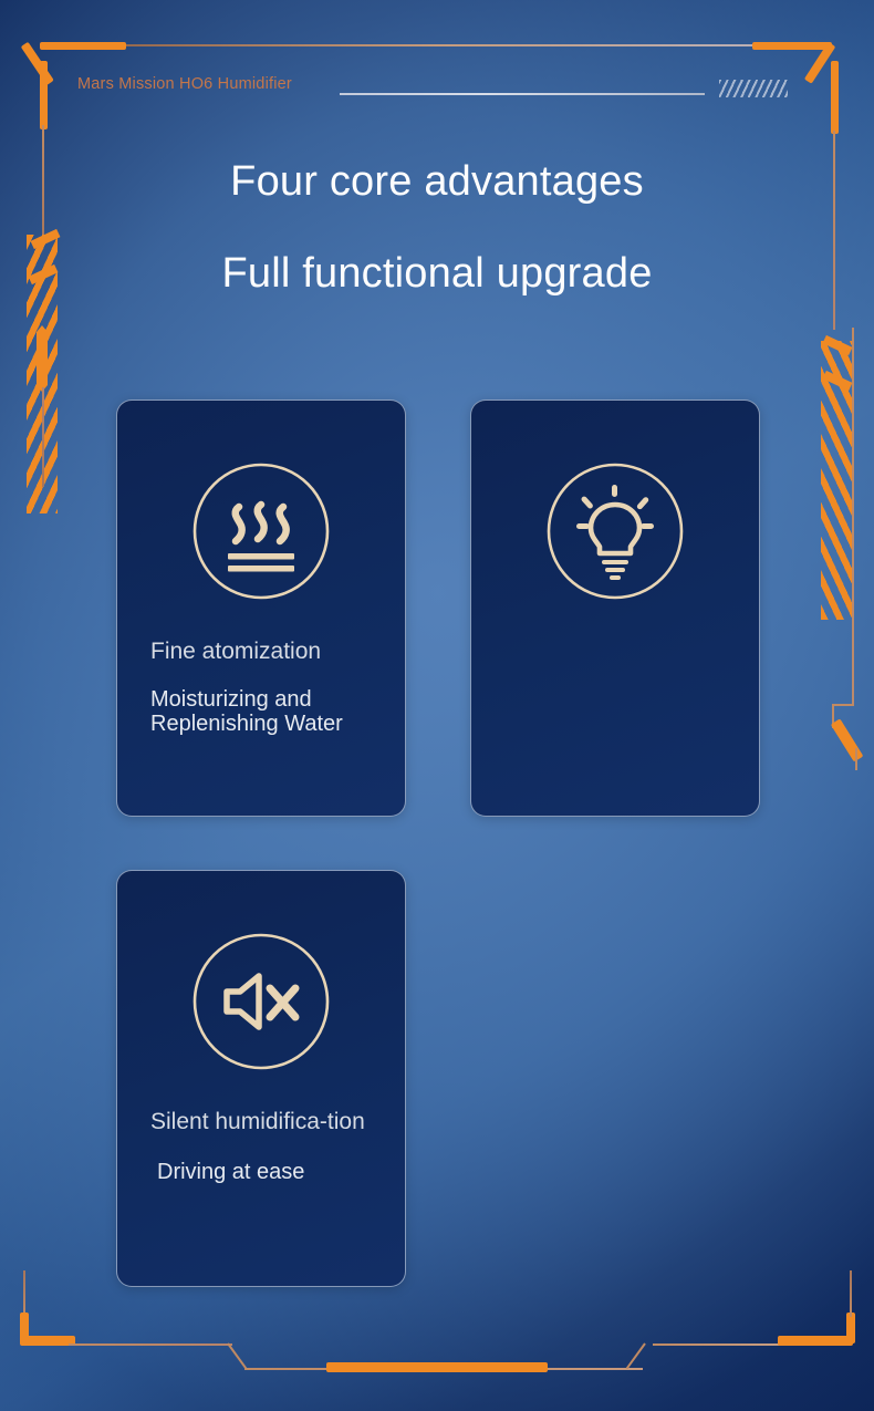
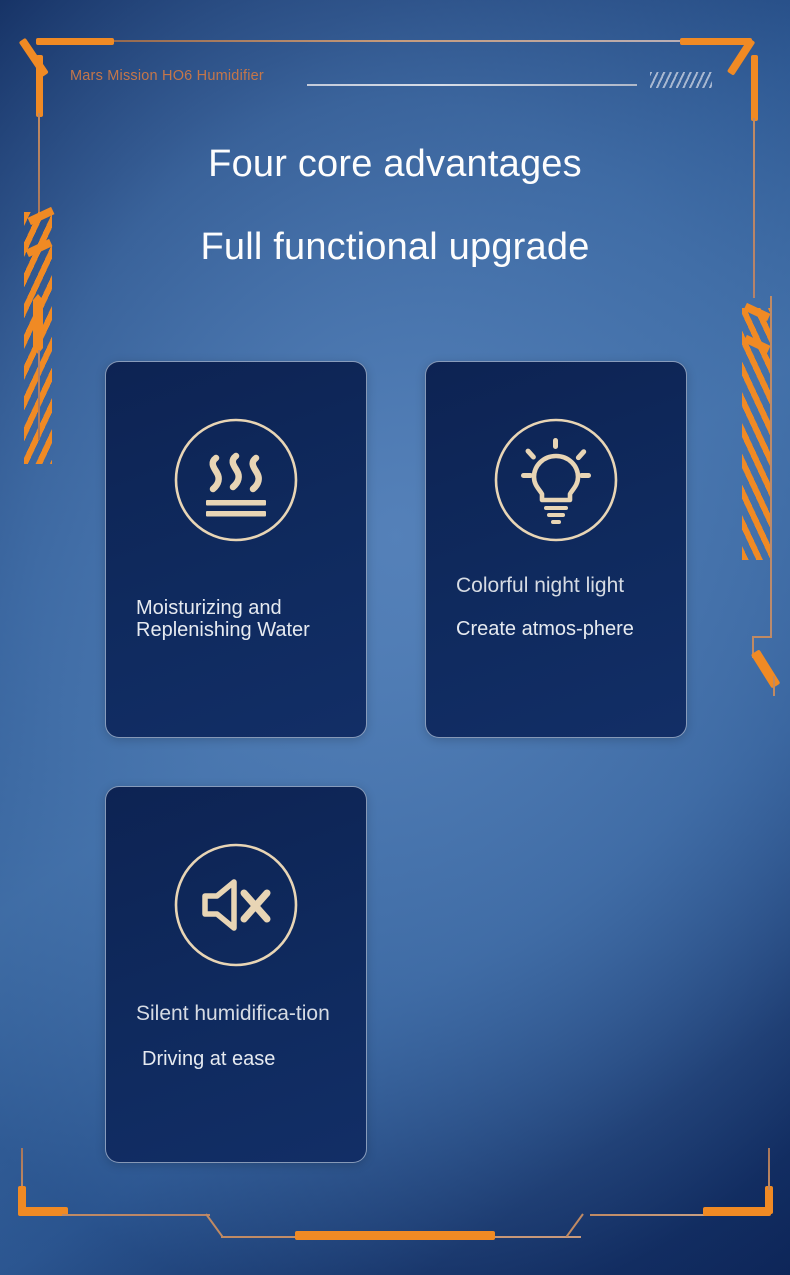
  Mars Mission HO6 Humidifier
  Four core advantages
  Full functional upgrade
- Fine atomization
  Moisturizing and Replenishing Water
+ Colorful night light
+ Create atmos-phere
  Silent humidifica-tion
  Driving at ease
